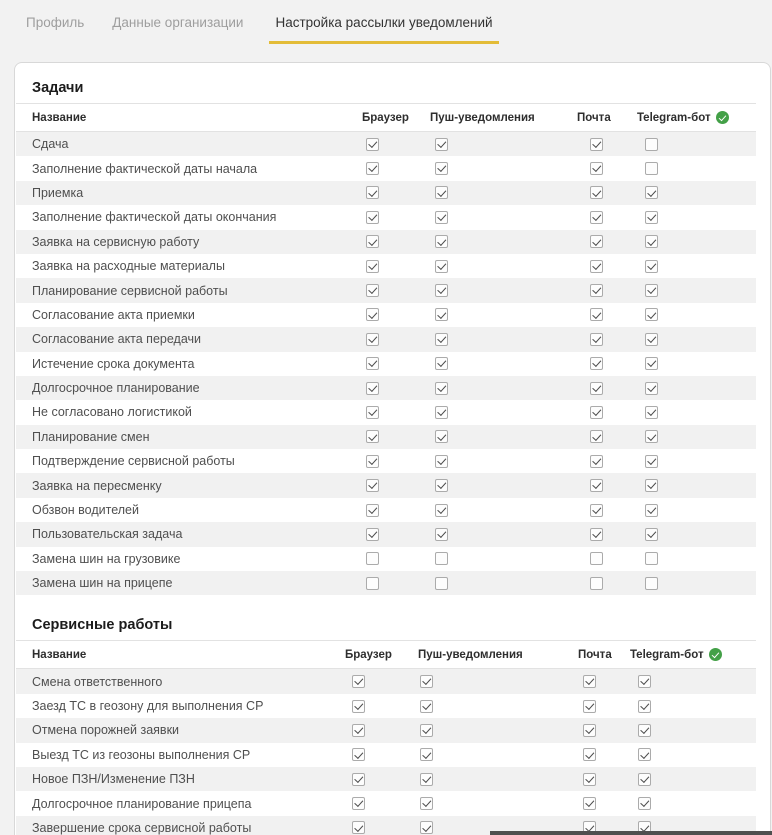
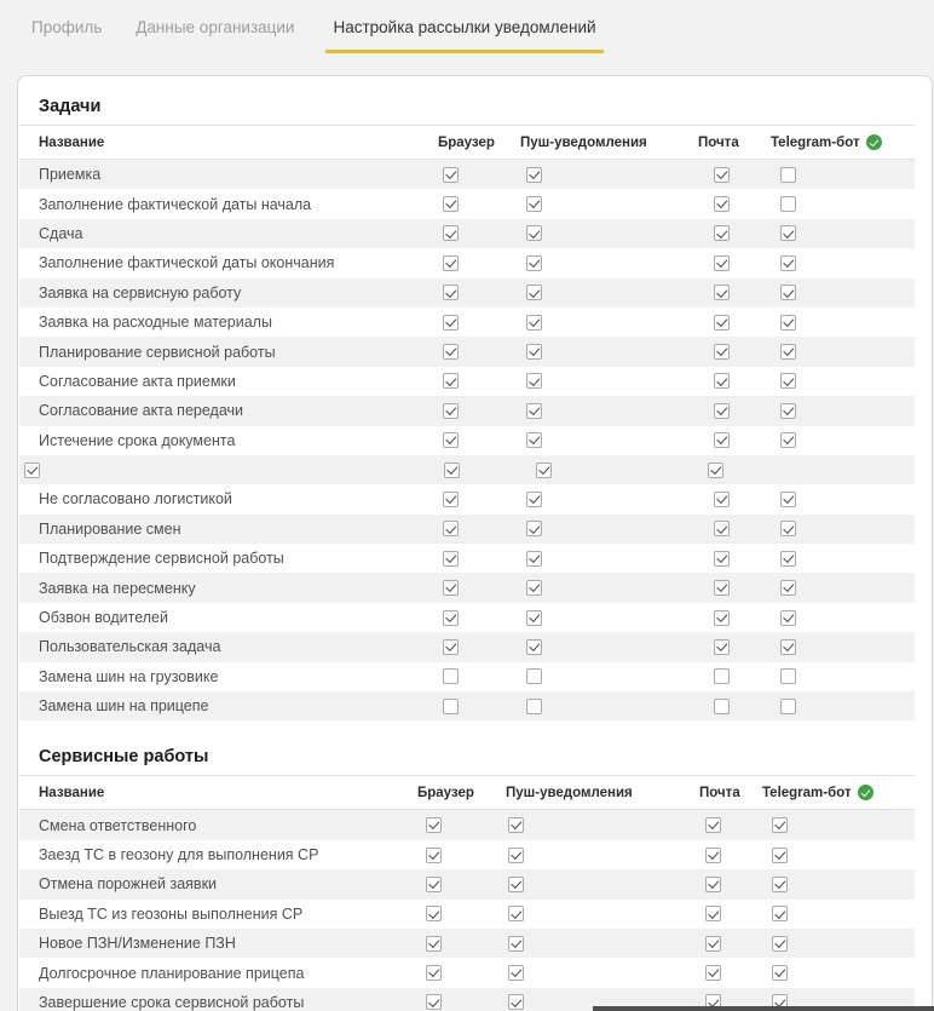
  Профиль
  Данные организации
  Настройка рассылки уведомлений
  Задачи
  Название
  Браузер
  Пуш-уведомления
  Почта
  Telegram-бот
- Сдача
+ Приемка
  Заполнение фактической даты начала
- Приемка
+ Сдача
  Заполнение фактической даты окончания
  Заявка на сервисную работу
  Заявка на расходные материалы
  Планирование сервисной работы
  Согласование акта приемки
  Согласование акта передачи
  Истечение срока документа
- Долгосрочное планирование
  Не согласовано логистикой
  Планирование смен
  Подтверждение сервисной работы
  Заявка на пересменку
  Обзвон водителей
  Пользовательская задача
  Замена шин на грузовике
  Замена шин на прицепе
  Сервисные работы
  Название
  Браузер
  Пуш-уведомления
  Почта
  Telegram-бот
  Смена ответственного
  Заезд ТС в геозону для выполнения СР
  Отмена порожней заявки
  Выезд ТС из геозоны выполнения СР
  Новое ПЗН/Изменение ПЗН
  Долгосрочное планирование прицепа
  Завершение срока сервисной работы
